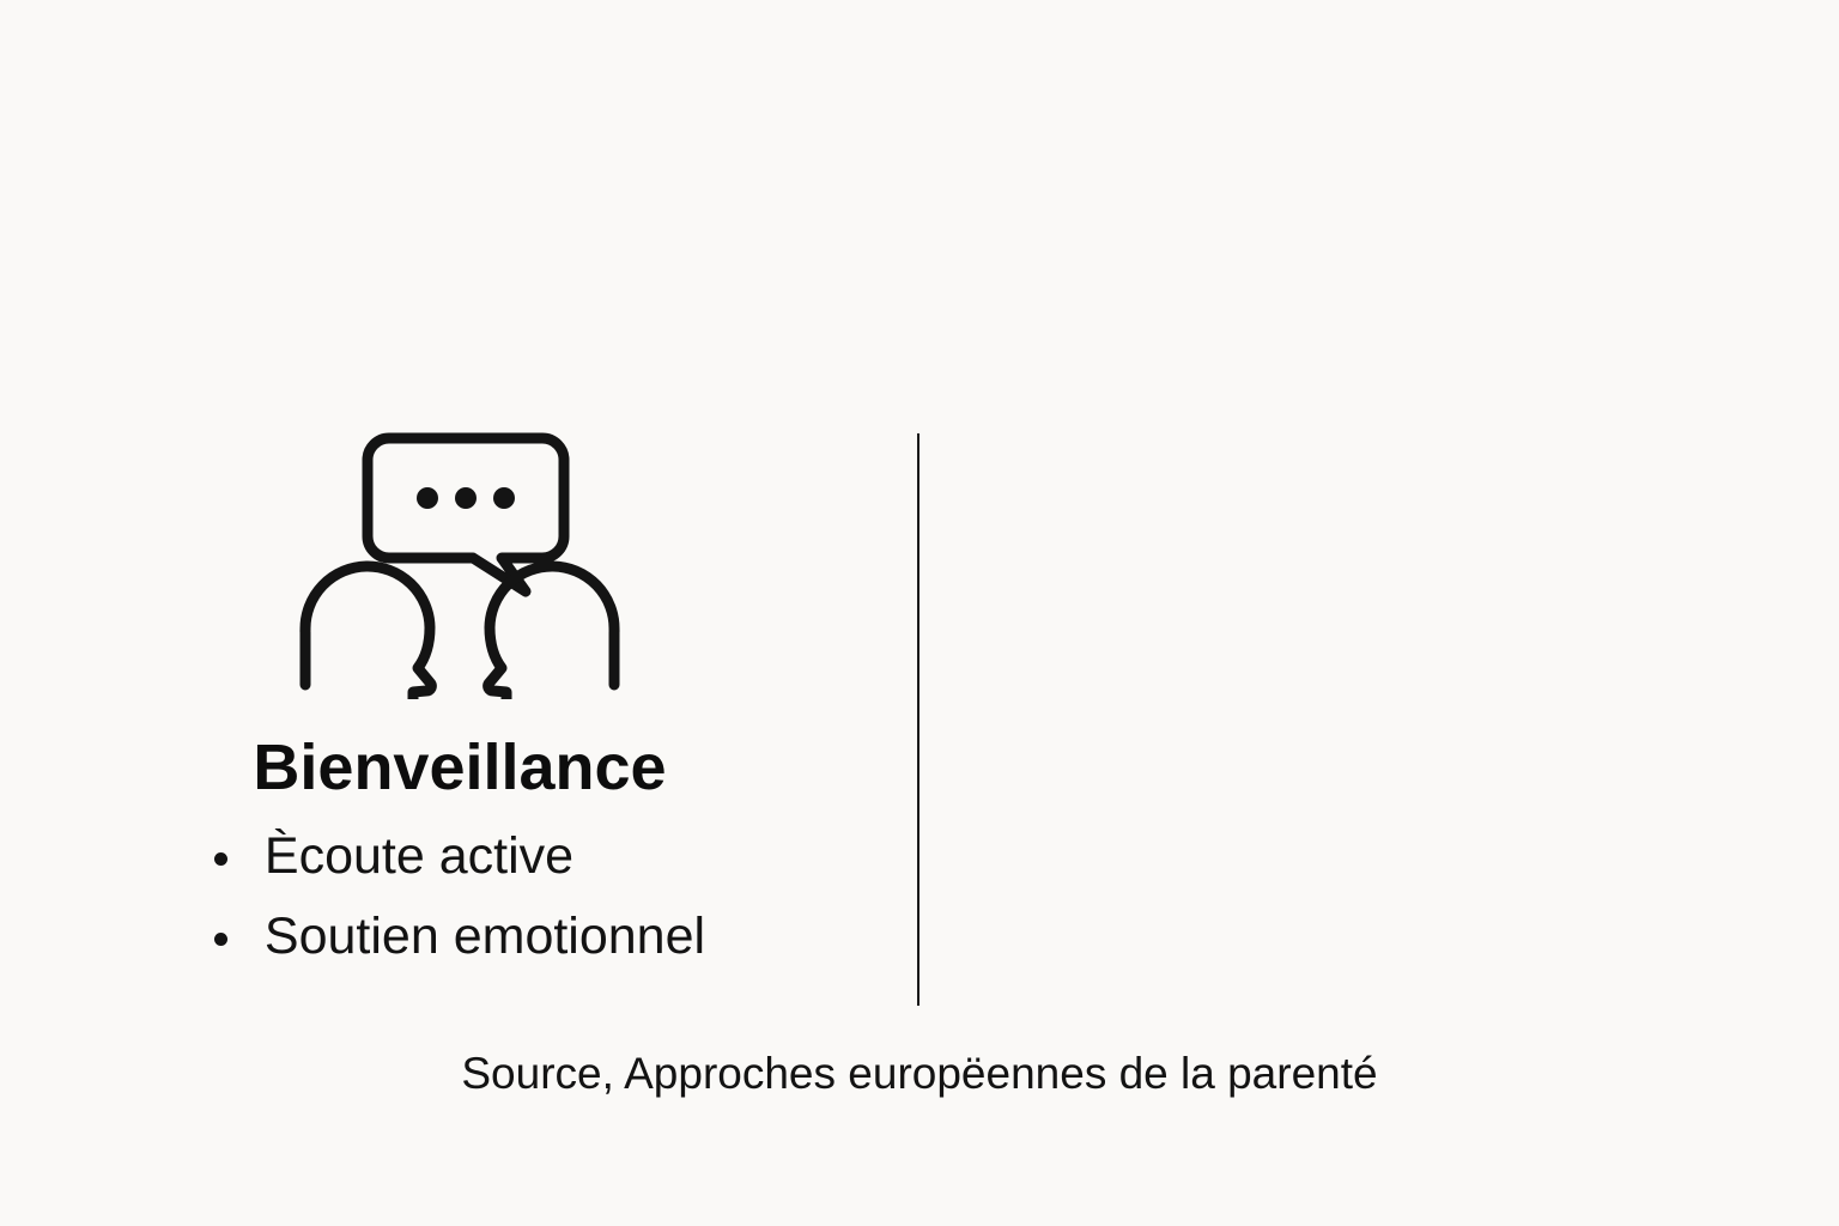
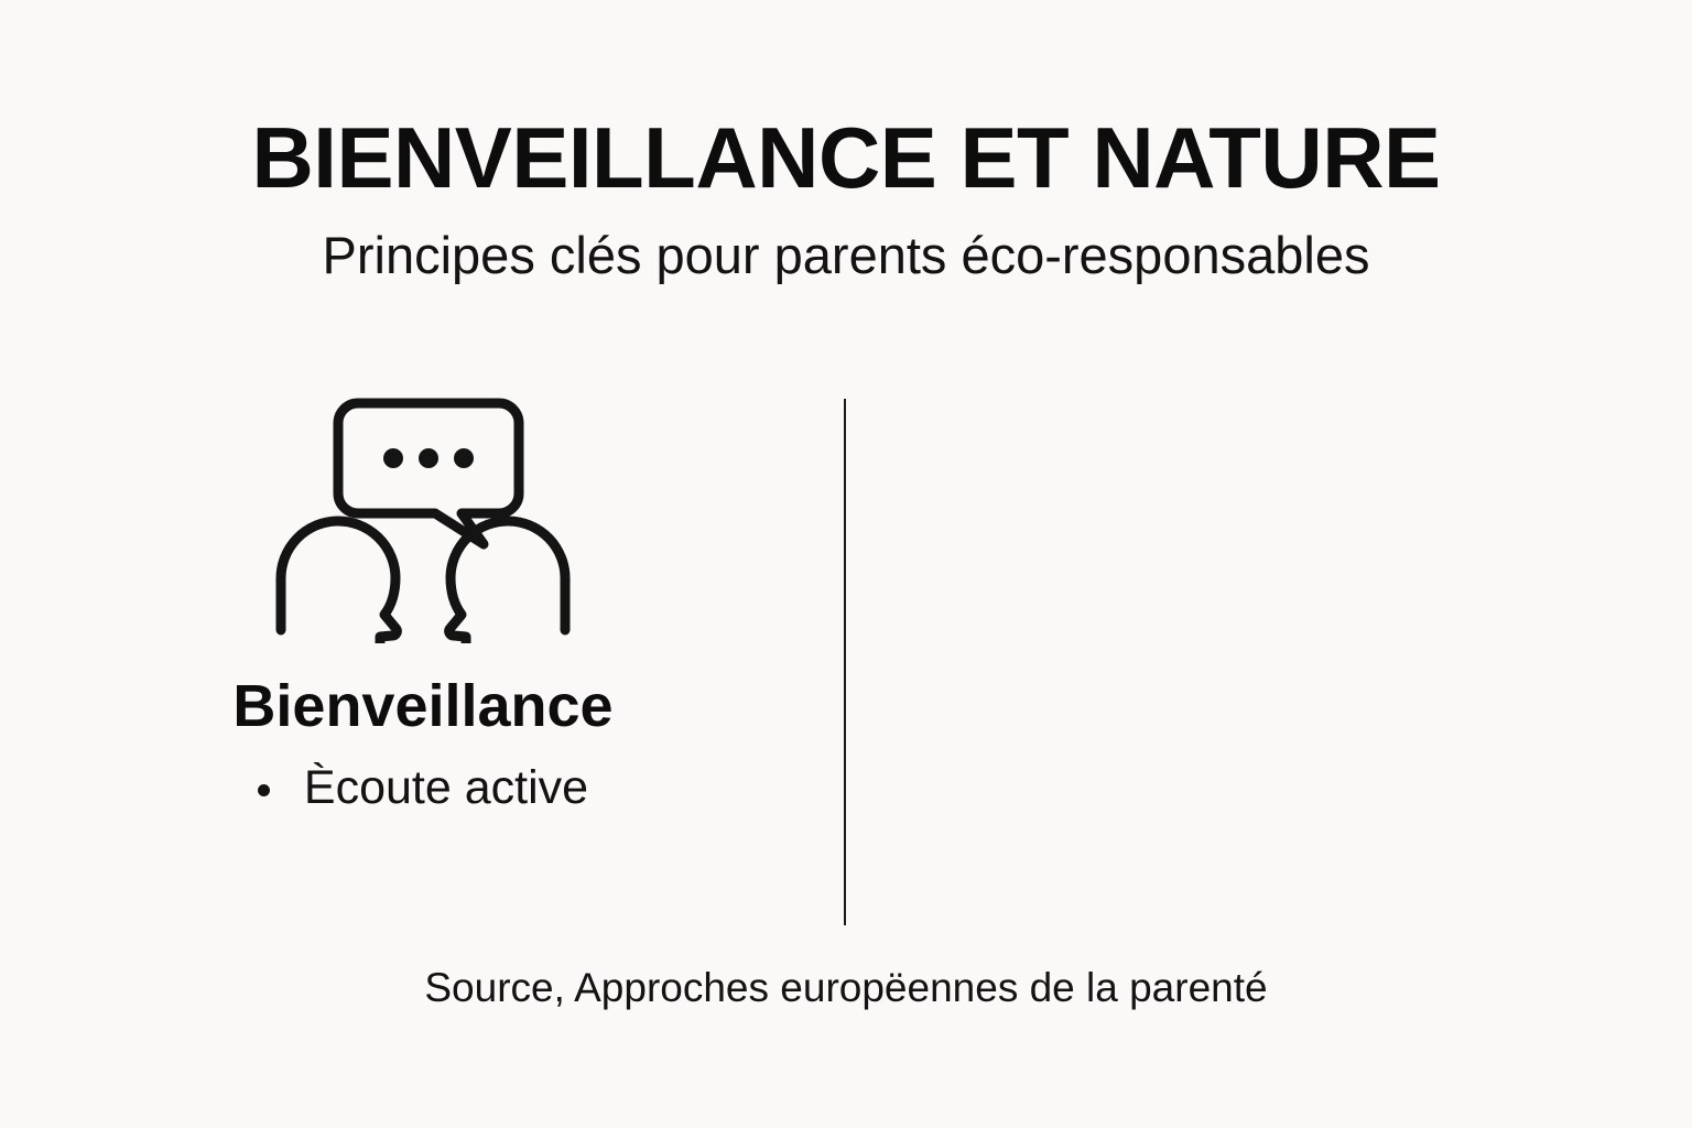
+ BIENVEILLANCE ET NATURE
+ Principes clés pour parents éco-responsables
  Bienveillance
  Ècoute active
- Soutien emotionnel
  Source, Approches europëennes de la parenté
